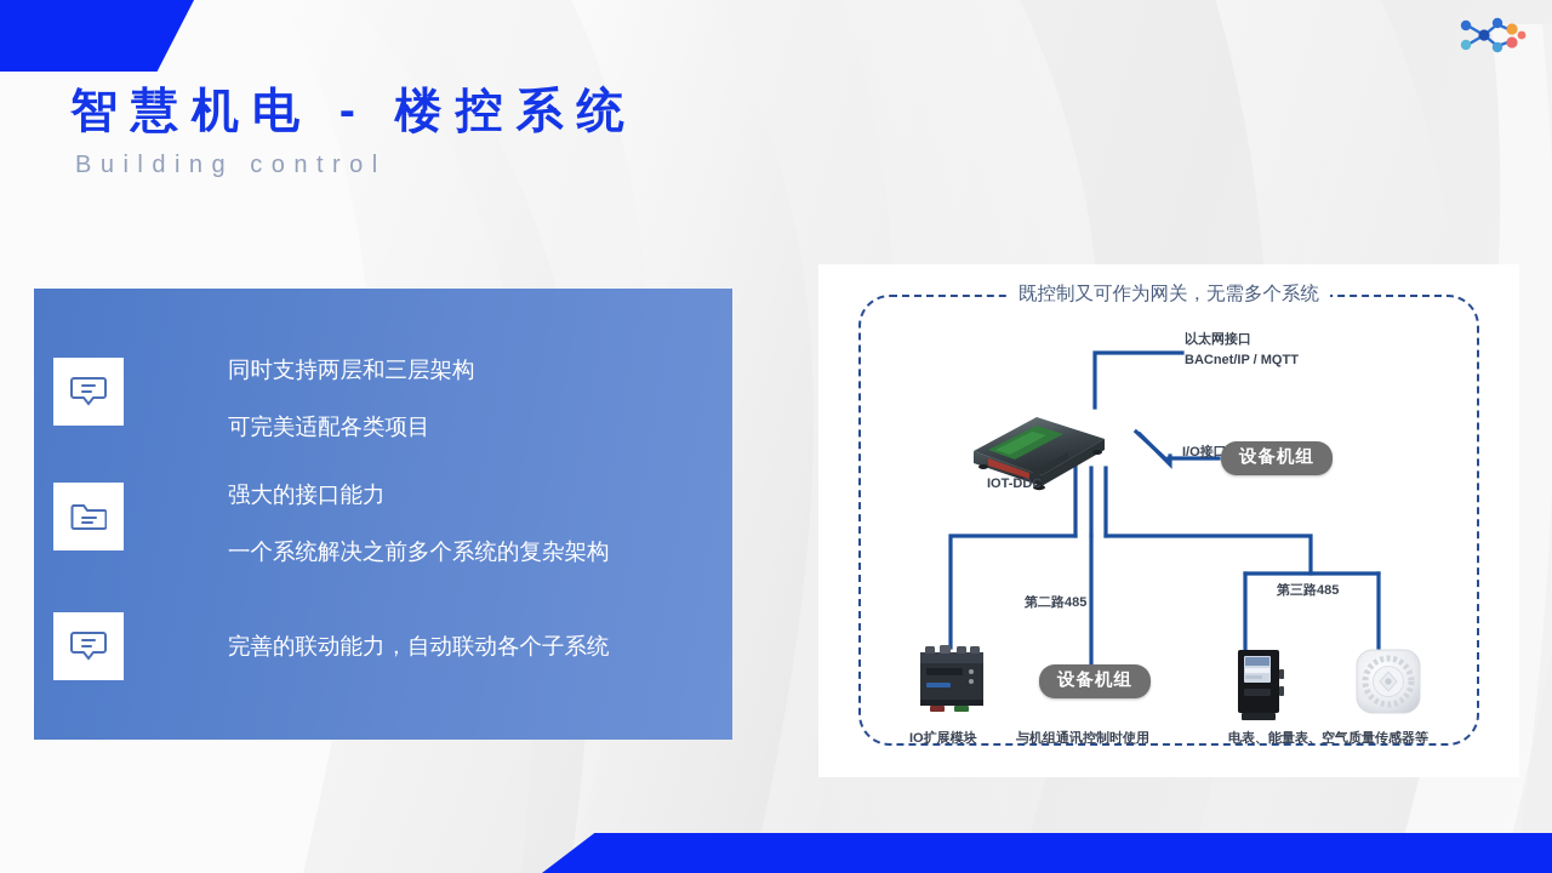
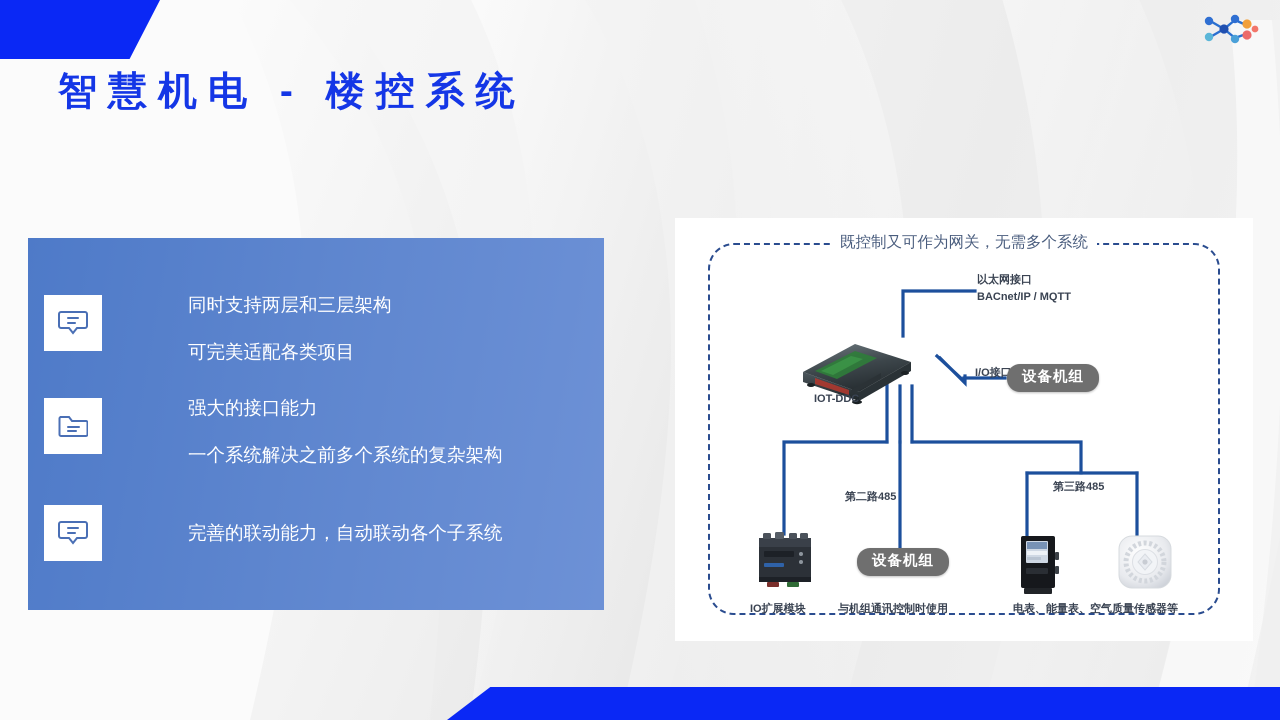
  智慧机电 - 楼控系统
- Building control
  同时支持两层和三层架构
  可完美适配各类项目
  强大的接口能力
  一个系统解决之前多个系统的复杂架构
  完善的联动能力，自动联动各个子系统
  既控制又可作为网关，无需多个系统
  以太网接口
  BACnet/IP / MQTT
  I/O接口
  IOT-DDC
  设备机组
  设备机组
  第二路485
  第三路485
  IO扩展模块
  与机组通讯控制时使用
  电表、能量表、空气质量传感器等
